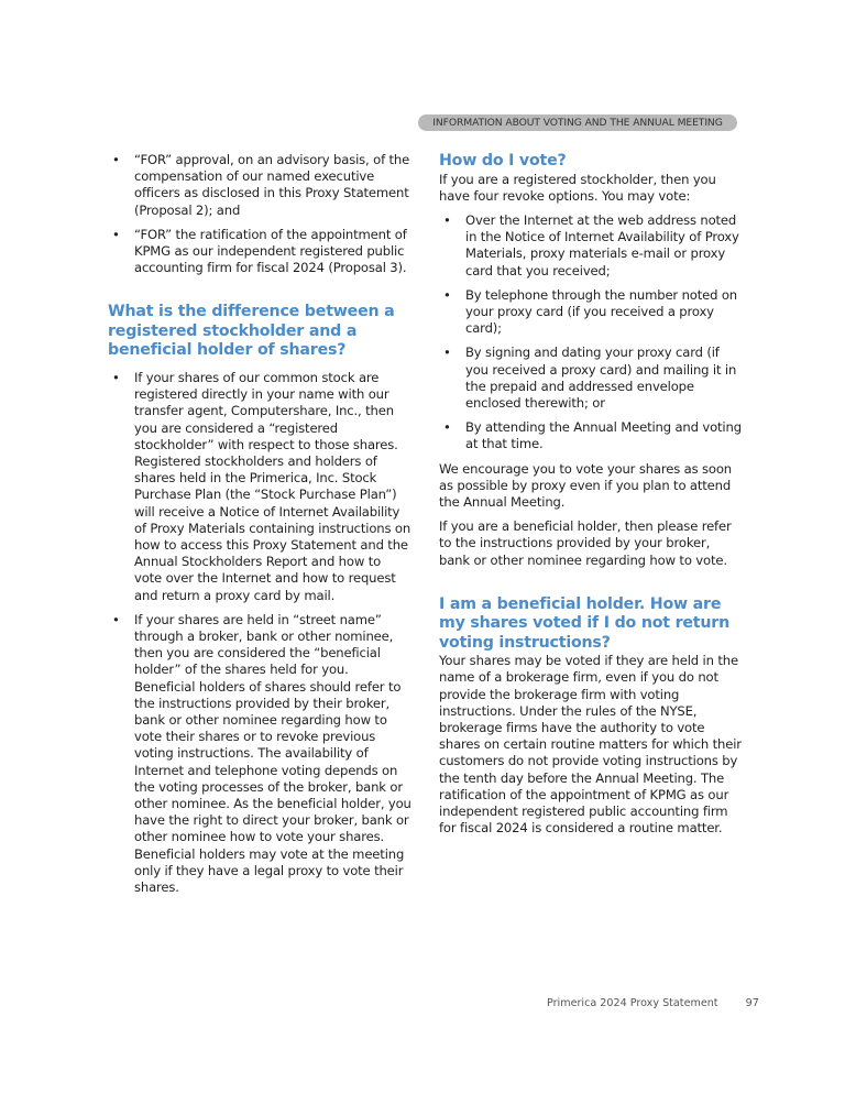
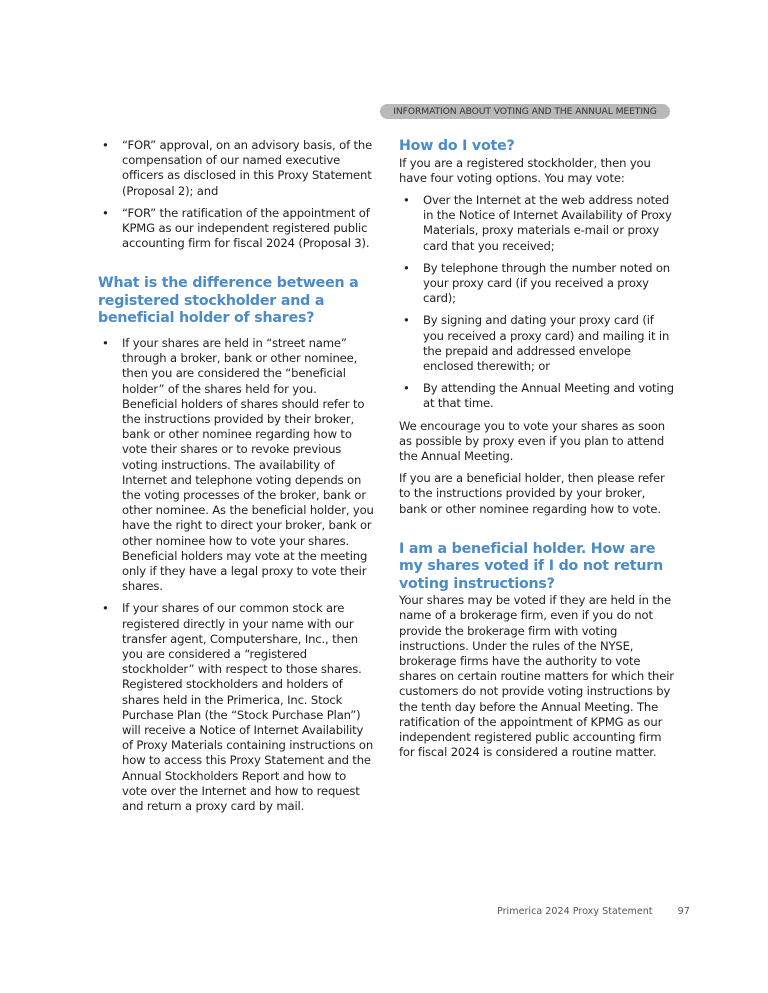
  INFORMATION ABOUT VOTING AND THE ANNUAL MEETING
  •
  “FOR” approval, on an advisory basis, of the compensation of our named executive officers as disclosed in this Proxy Statement (Proposal 2); and
  •
  “FOR” the ratification of the appointment of KPMG as our independent registered public accounting firm for fiscal 2024 (Proposal 3).
  What is the difference between a registered stockholder and a beneficial holder of shares?
  •
- If your shares of our common stock are registered directly in your name with our transfer agent, Computershare, Inc., then you are considered a “registered stockholder” with respect to those shares. Registered stockholders and holders of shares held in the Primerica, Inc. Stock Purchase Plan (the “Stock Purchase Plan”) will receive a Notice of Internet Availability of Proxy Materials containing instructions on how to access this Proxy Statement and the Annual Stockholders Report and how to vote over the Internet and how to request and return a proxy card by mail.
+ If your shares are held in “street name” through a broker, bank or other nominee, then you are considered the “beneficial holder” of the shares held for you. Beneficial holders of shares should refer to the instructions provided by their broker, bank or other nominee regarding how to vote their shares or to revoke previous voting instructions. The availability of Internet and telephone voting depends on the voting processes of the broker, bank or other nominee. As the beneficial holder, you have the right to direct your broker, bank or other nominee how to vote your shares. Beneficial holders may vote at the meeting only if they have a legal proxy to vote their shares.
  •
- If your shares are held in “street name” through a broker, bank or other nominee, then you are considered the “beneficial holder” of the shares held for you. Beneficial holders of shares should refer to the instructions provided by their broker, bank or other nominee regarding how to vote their shares or to revoke previous voting instructions. The availability of Internet and telephone voting depends on the voting processes of the broker, bank or other nominee. As the beneficial holder, you have the right to direct your broker, bank or other nominee how to vote your shares. Beneficial holders may vote at the meeting only if they have a legal proxy to vote their shares.
+ If your shares of our common stock are registered directly in your name with our transfer agent, Computershare, Inc., then you are considered a “registered stockholder” with respect to those shares. Registered stockholders and holders of shares held in the Primerica, Inc. Stock Purchase Plan (the “Stock Purchase Plan”) will receive a Notice of Internet Availability of Proxy Materials containing instructions on how to access this Proxy Statement and the Annual Stockholders Report and how to vote over the Internet and how to request and return a proxy card by mail.
  How do I vote?
- If you are a registered stockholder, then you have four revoke options. You may vote:
+ If you are a registered stockholder, then you have four voting options. You may vote:
  •
  Over the Internet at the web address noted in the Notice of Internet Availability of Proxy Materials, proxy materials e-mail or proxy card that you received;
  •
  By telephone through the number noted on your proxy card (if you received a proxy card);
  •
  By signing and dating your proxy card (if you received a proxy card) and mailing it in the prepaid and addressed envelope enclosed therewith; or
  •
  By attending the Annual Meeting and voting at that time.
  We encourage you to vote your shares as soon as possible by proxy even if you plan to attend the Annual Meeting.
  If you are a beneficial holder, then please refer to the instructions provided by your broker, bank or other nominee regarding how to vote.
  I am a beneficial holder. How are my shares voted if I do not return voting instructions?
  Your shares may be voted if they are held in the name of a brokerage firm, even if you do not provide the brokerage firm with voting instructions. Under the rules of the NYSE, brokerage firms have the authority to vote shares on certain routine matters for which their customers do not provide voting instructions by the tenth day before the Annual Meeting. The ratification of the appointment of KPMG as our independent registered public accounting firm for fiscal 2024 is considered a routine matter.
  Primerica 2024 Proxy Statement 97
